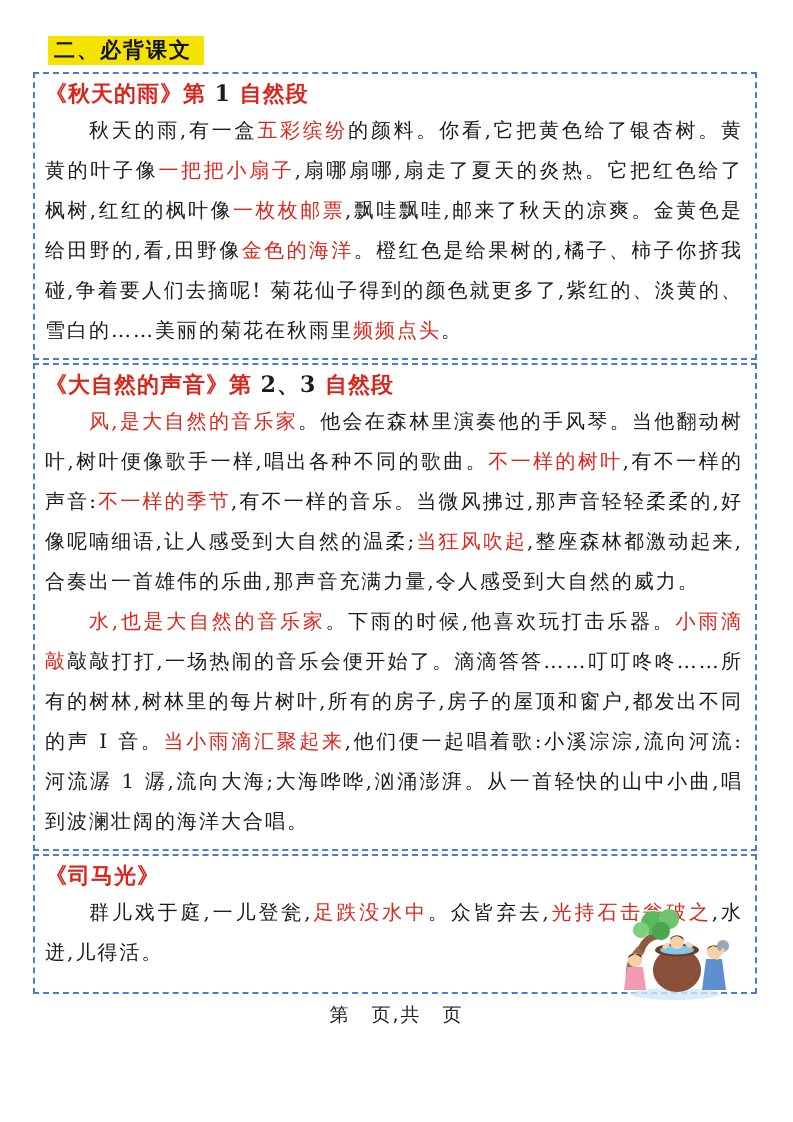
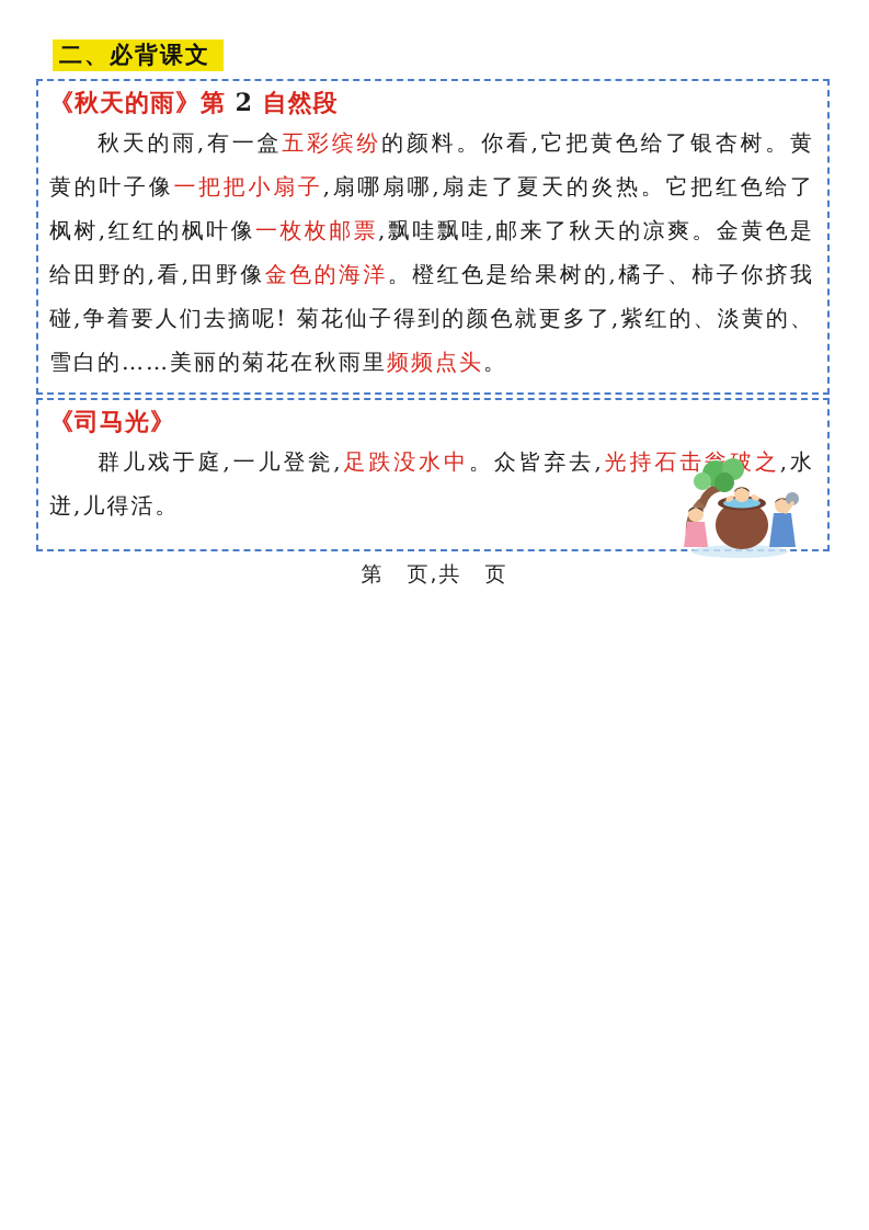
  二、必背课文
- 《秋天的雨》第 1 自然段
+ 《秋天的雨》第 2 自然段
  秋天的雨,有一盒五彩缤纷的颜料。你看,它把黄色给了银杏树。黄黄的叶子像一把把小扇子,扇哪扇哪,扇走了夏天的炎热。它把红色给了枫树,红红的枫叶像一枚枚邮票,飘哇飘哇,邮来了秋天的凉爽。金黄色是给田野的,看,田野像金色的海洋。橙红色是给果树的,橘子、柿子你挤我碰,争着要人们去摘呢! 菊花仙子得到的颜色就更多了,紫红的、淡黄的、雪白的……美丽的菊花在秋雨里频频点头。
- 《大自然的声音》第 2、3 自然段
- 风,是大自然的音乐家。他会在森林里演奏他的手风琴。当他翻动树叶,树叶便像歌手一样,唱出各种不同的歌曲。不一样的树叶,有不一样的声音:不一样的季节,有不一样的音乐。当微风拂过,那声音轻轻柔柔的,好像呢喃细语,让人感受到大自然的温柔;当狂风吹起,整座森林都激动起来,合奏出一首雄伟的乐曲,那声音充满力量,令人感受到大自然的威力。
- 水,也是大自然的音乐家。下雨的时候,他喜欢玩打击乐器。小雨滴敲敲敲打打,一场热闹的音乐会便开始了。滴滴答答……叮叮咚咚……所有的树林,树林里的每片树叶,所有的房子,房子的屋顶和窗户,都发出不同的声 I 音。当小雨滴汇聚起来,他们便一起唱着歌:小溪淙淙,流向河流:河流潺 1 潺,流向大海;大海哗哗,汹涌澎湃。从一首轻快的山中小曲,唱到波澜壮阔的海洋大合唱。
  《司马光》
  群儿戏于庭,一儿登瓮,足跌没水中。众皆弃去,光持石击破之,水迸,儿得活。
  第 页,共 页
